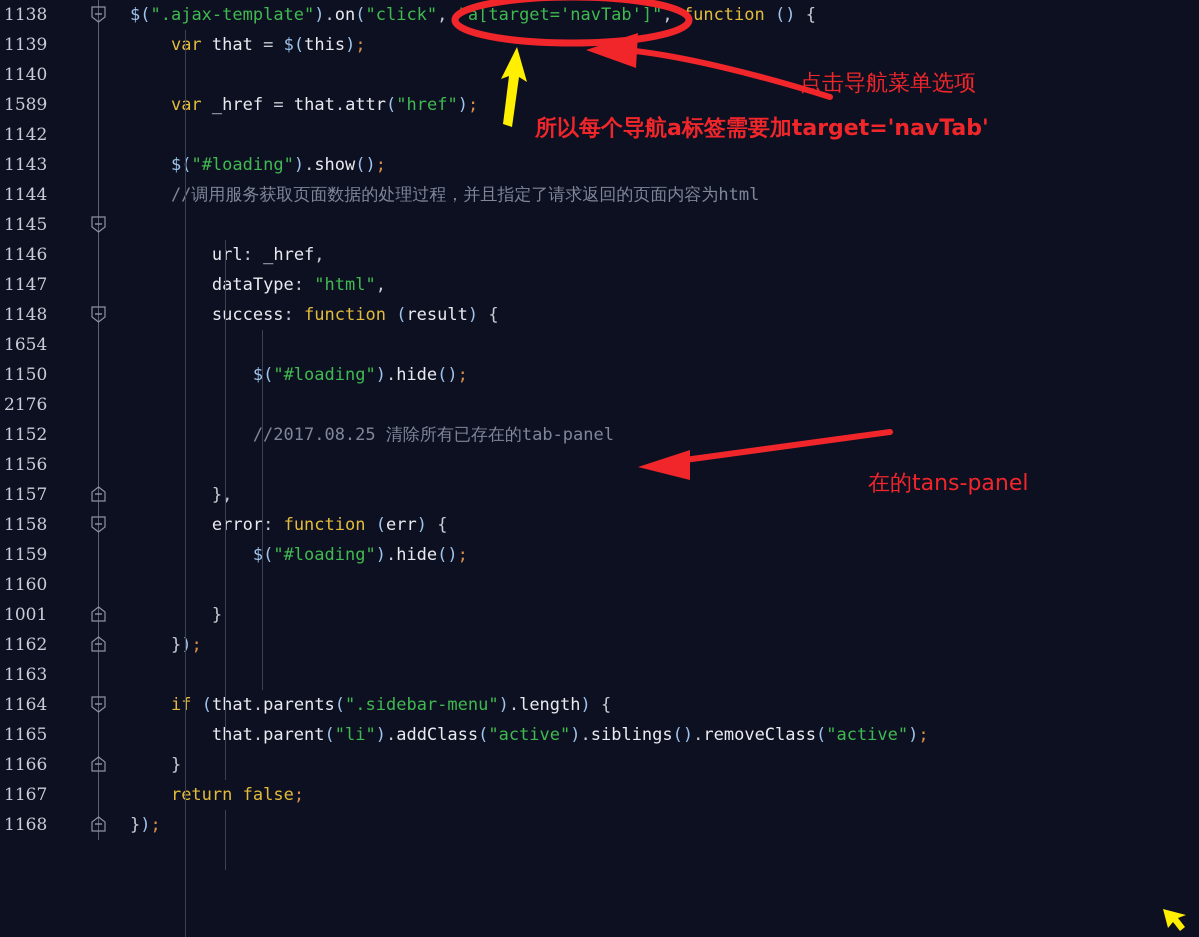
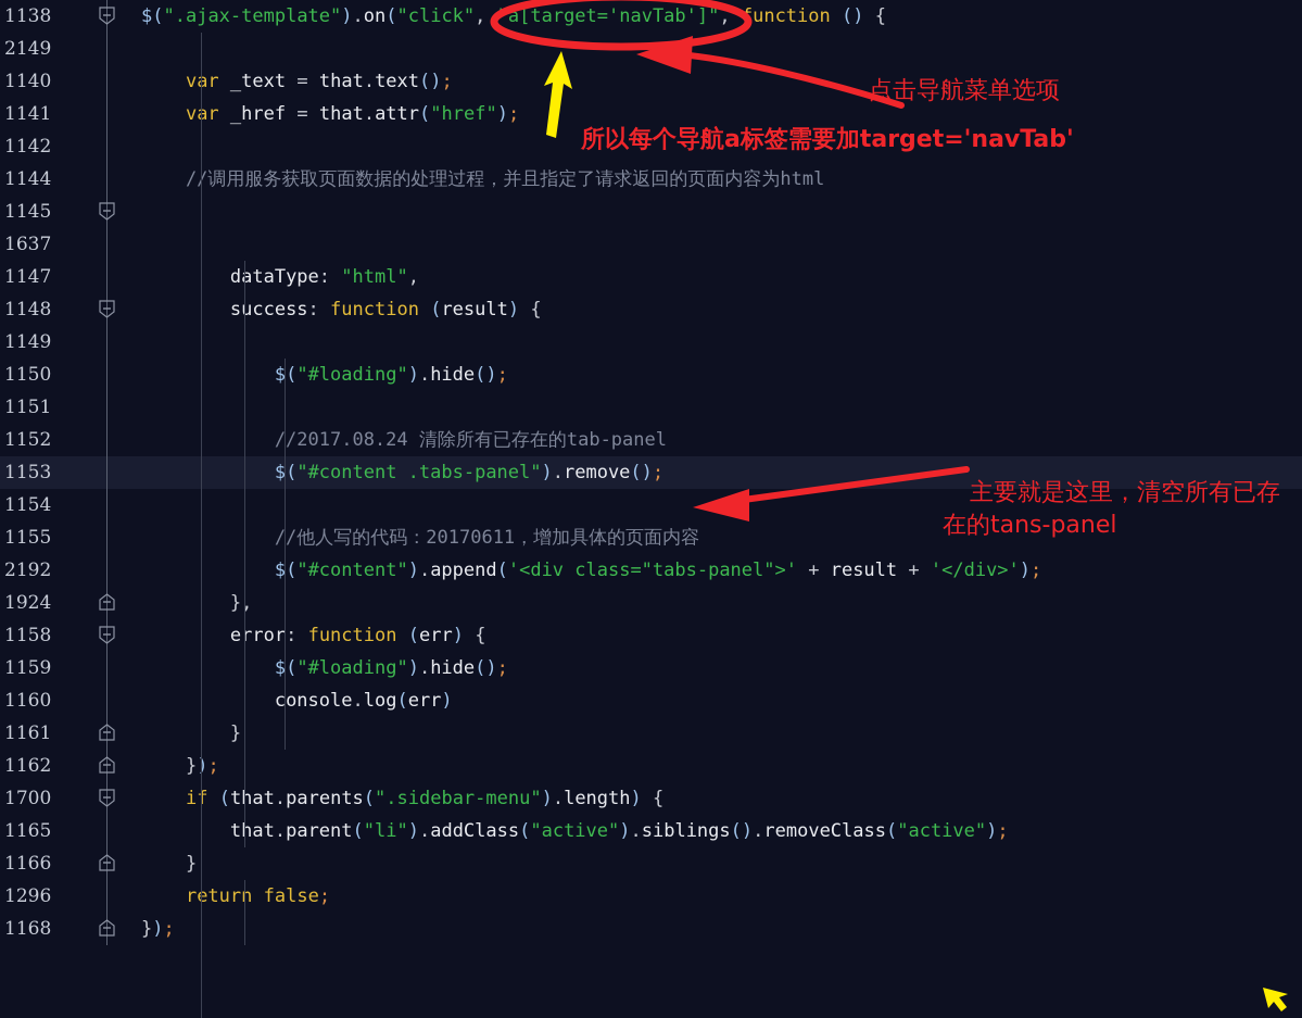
  1138
  $(".ajax-template").on("click", a[target='navTab']", unction () {
- 1139
+ 2149
- var that = $(this);
  1140
+ var _text = that.text();
- 1589
+ 1141
  var _href = that.attr("href");
  1142
- 1143
- $("#loading").show();
  1144
  //调用服务获取页面数据的处理过程，并且指定了请求返回的页面内容为html
  1145
- 1146
+ 1637
- url: _href,
  1147
  dataType: "html",
  1148
  success: function (result) {
- 1654
+ 1149
  1150
  $("#loading").hide();
- 2176
+ 1151
  1152
- //2017.08.25 清除所有已存在的tab-panel
+ //2017.08.24 清除所有已存在的tab-panel
+ 1153
+ $("#content .tabs-panel").remove();
+ 1154
+ 1155
+ //他人写的代码：20170611，增加具体的页面内容
- 1156
+ 2192
+ $("#content").append('<div class="tabs-panel">' + result + '</div>');
- 1157
+ 1924
  },
  1158
  error: function (err) {
  1159
  $("#loading").hide();
  1160
+ console.log(err)
- 1001
+ 1161
  }
  1162
  });
- 1163
- 1164
+ 1700
  if (that.parents(".sidebar-menu").length) {
  1165
  that.parent("li").addClass("active").siblings().removeClass("active");
  1166
  }
- 1167
+ 1296
  return false;
  1168
  });
  点击导航菜单选项
  所以每个导航a标签需要加target='navTab'
+ 主要就是这里，清空所有已存
  在的tans-panel
